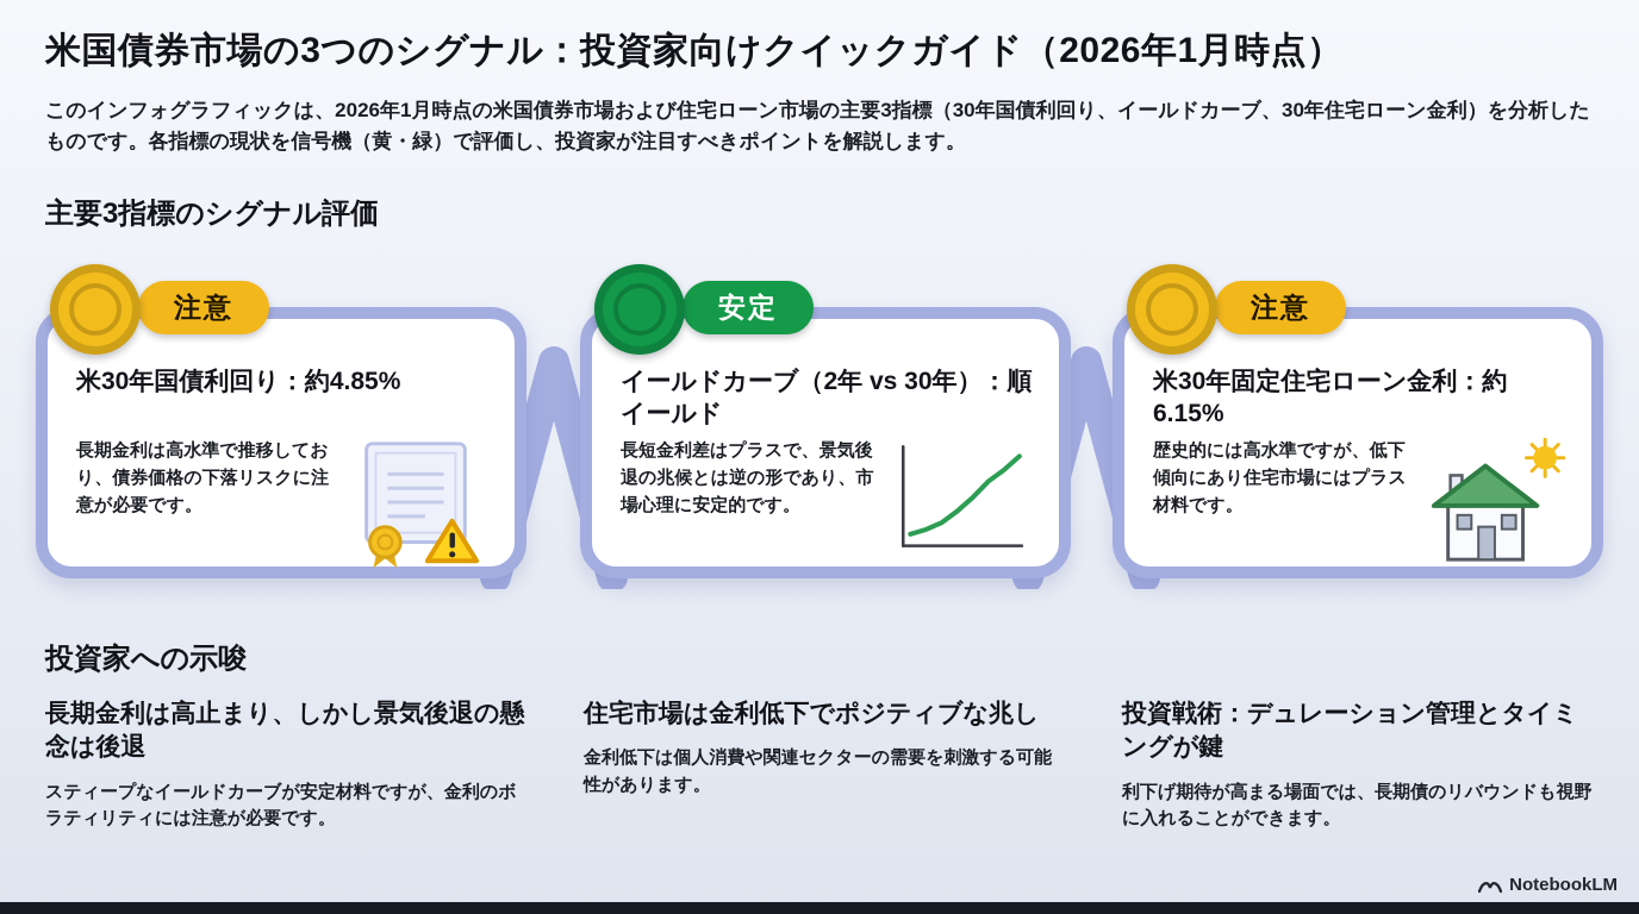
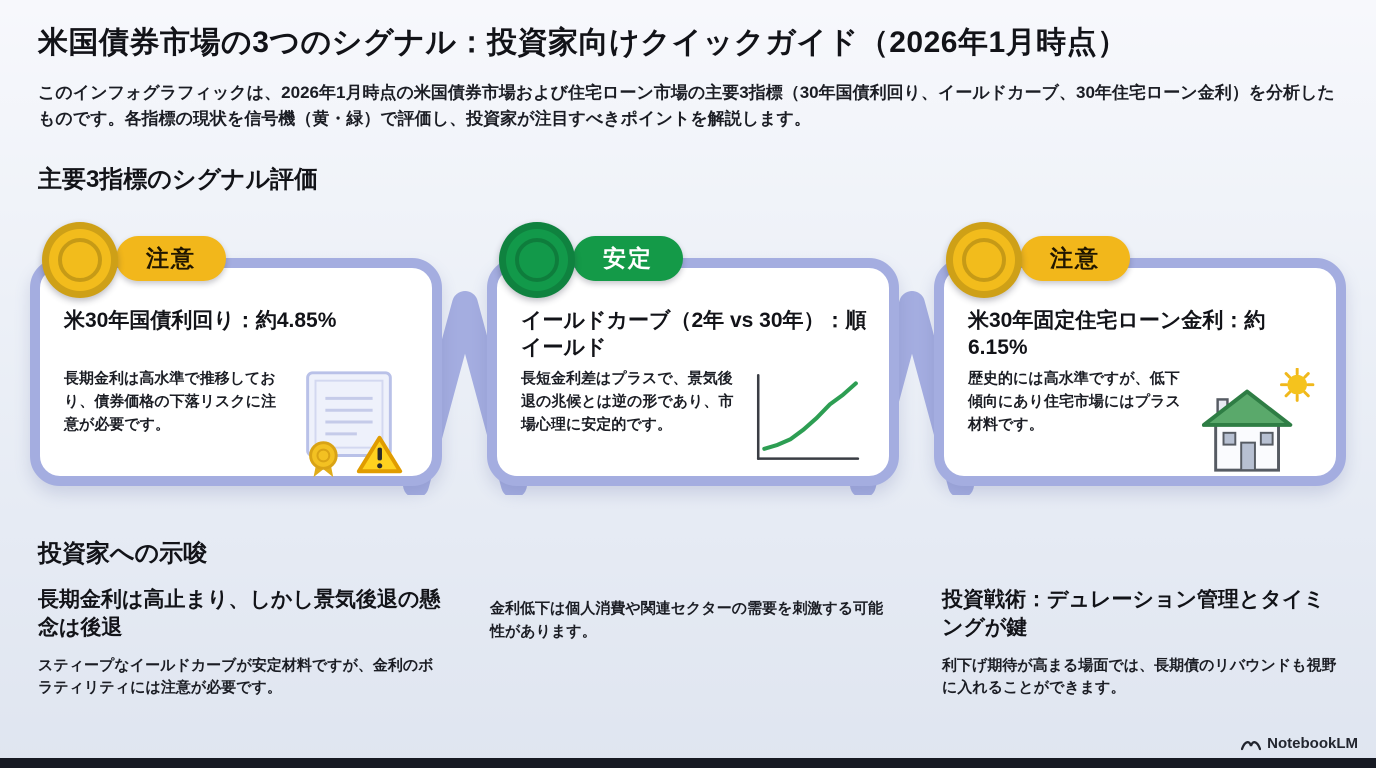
  米国債券市場の3つのシグナル：投資家向けクイックガイド（2026年1月時点）
  このインフォグラフィックは、2026年1月時点の米国債券市場および住宅ローン市場の主要3指標（30年国債利回り、イールドカーブ、30年住宅ローン金利）を分析したものです。各指標の現状を信号機（黄・緑）で評価し、投資家が注目すべきポイントを解説します。
  主要3指標のシグナル評価
  米30年国債利回り：約4.85%
  長期金利は高水準で推移しており、債券価格の下落リスクに注意が必要です。
  注意
  イールドカーブ（2年 vs 30年）：順イールド
  長短金利差はプラスで、景気後退の兆候とは逆の形であり、市場心理に安定的です。
  安定
  米30年固定住宅ローン金利：約6.15%
  歴史的には高水準ですが、低下傾向にあり住宅市場にはプラス材料です。
  注意
  投資家への示唆
  長期金利は高止まり、しかし景気後退の懸念は後退
  スティープなイールドカーブが安定材料ですが、金利のボラティリティには注意が必要です。
- 住宅市場は金利低下でポジティブな兆し
  金利低下は個人消費や関連セクターの需要を刺激する可能性があります。
  投資戦術：デュレーション管理とタイミングが鍵
  利下げ期待が高まる場面では、長期債のリバウンドも視野に入れることができます。
  NotebookLM
